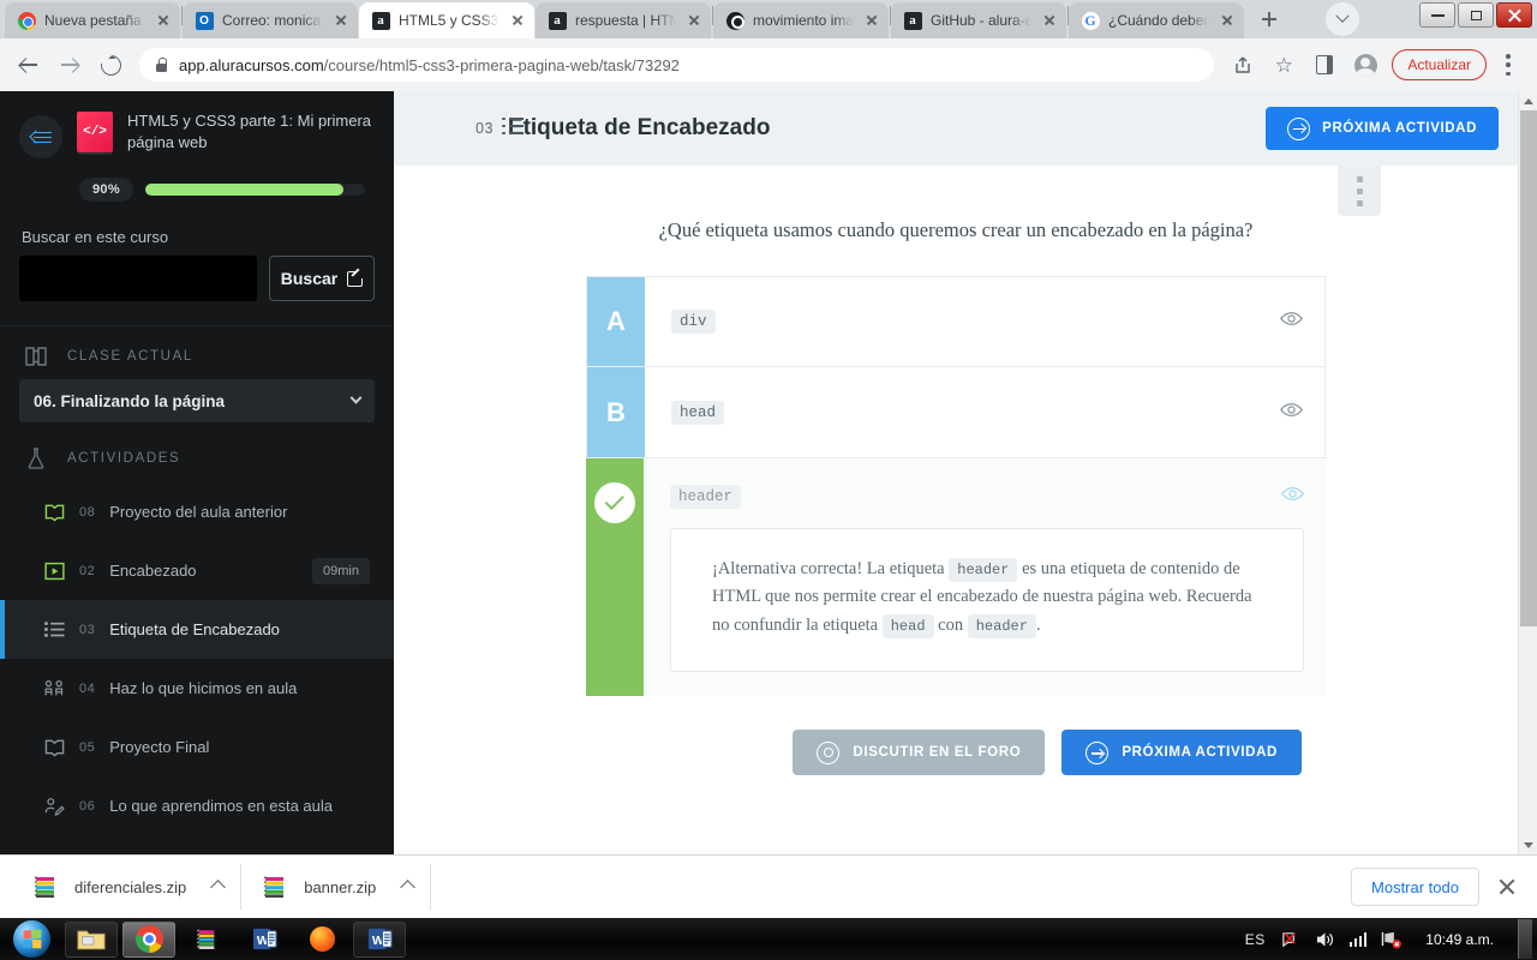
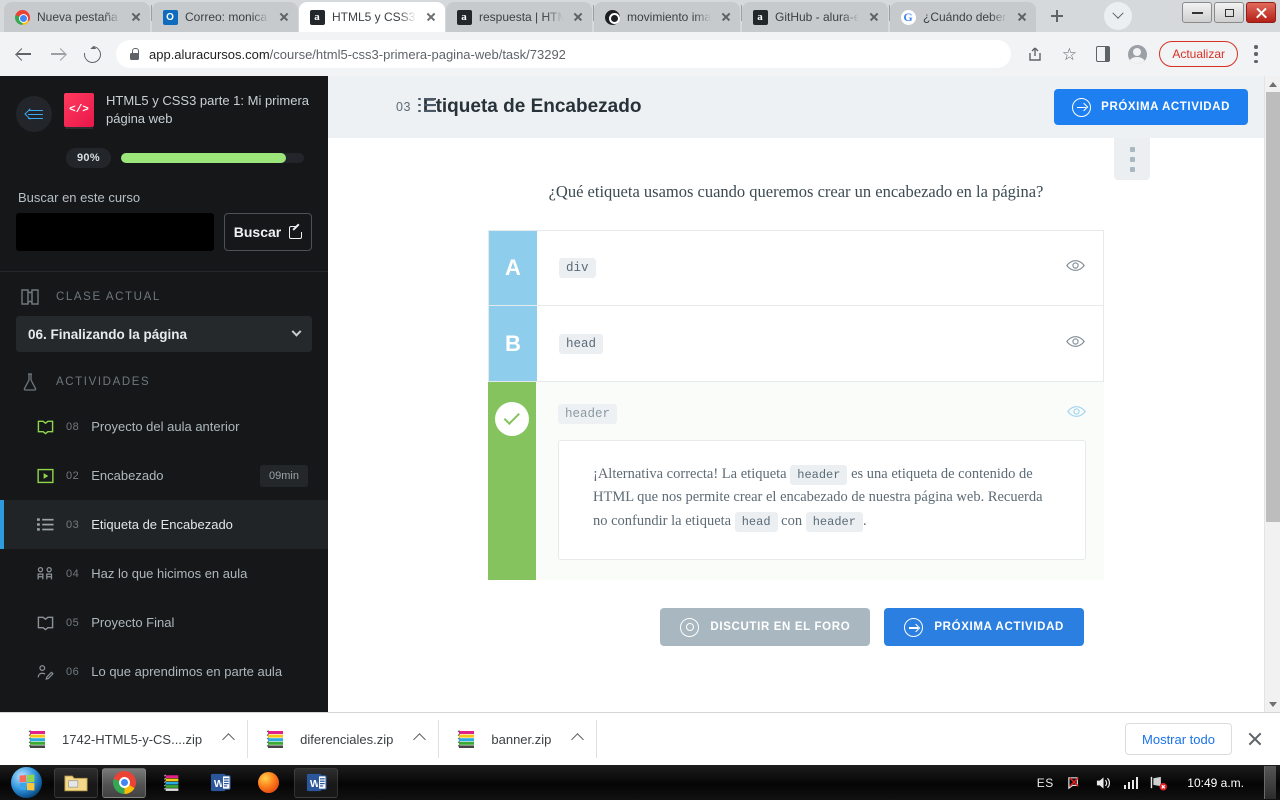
  Nueva pestaña
  Correo: monica
  a
  HTML5 y CSS3
  a
  respuesta | HTM
  movimiento ima
  a
  GitHub - alura-e
  G
  ¿Cuándo deben
  app.aluracursos.com/course/html5-css3-primera-pagina-web/task/73292
  ☆
  Actualizar
  </>
  HTML5 y CSS3 parte 1: Mi primera página web
  90%
  Buscar en este curso
  Buscar
  CLASE ACTUAL
  06. Finalizando la página
  ACTIVIDADES
  08
  Proyecto del aula anterior
  02
  Encabezado
  09min
  03
  Etiqueta de Encabezado
  04
  Haz lo que hicimos en aula
  05
  Proyecto Final
  06
- Lo que aprendimos en esta aula
+ Lo que aprendimos en parte aula
  03
  Etiqueta de Encabezado
  PRÓXIMA ACTIVIDAD
  ¿Qué etiqueta usamos cuando queremos crear un encabezado en la página?
  A
  div
  B
  head
  header
  ¡Alternativa correcta! La etiqueta header es una etiqueta de contenido de HTML que nos permite crear el encabezado de nuestra página web. Recuerda no confundir la etiqueta head con header .
  DISCUTIR EN EL FORO
  PRÓXIMA ACTIVIDAD
+ 1742-HTML5-y-CS....zip
  diferenciales.zip
  banner.zip
  Mostrar todo
  W
  W
  ES
  10:49 a.m.
